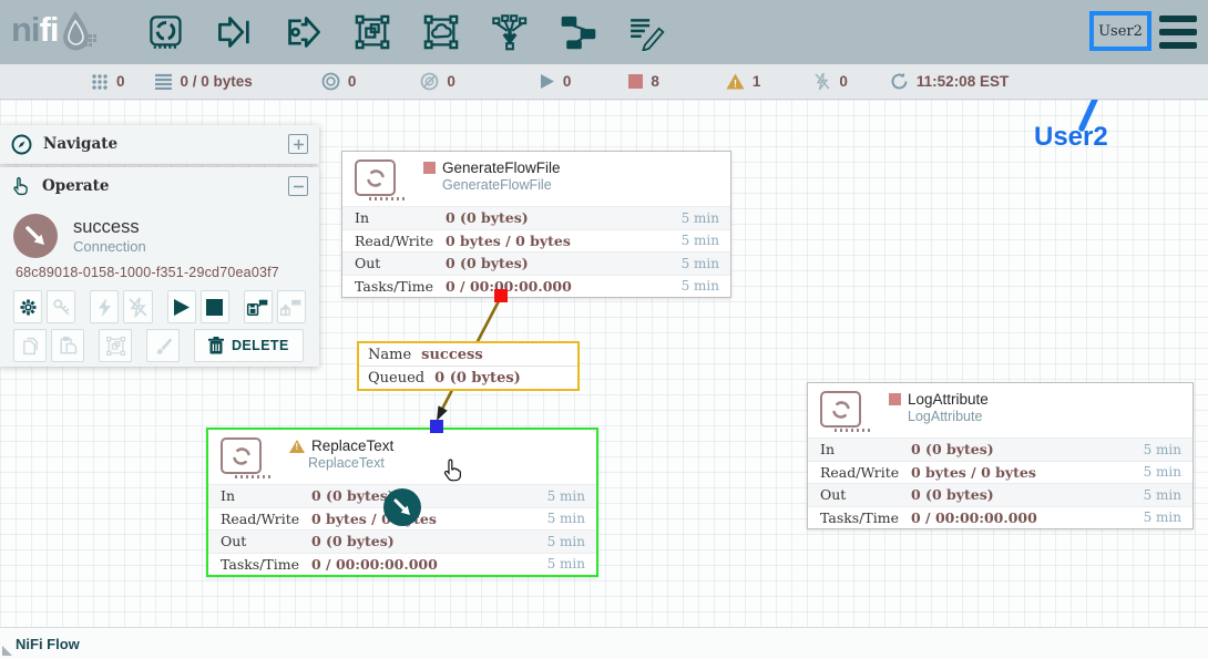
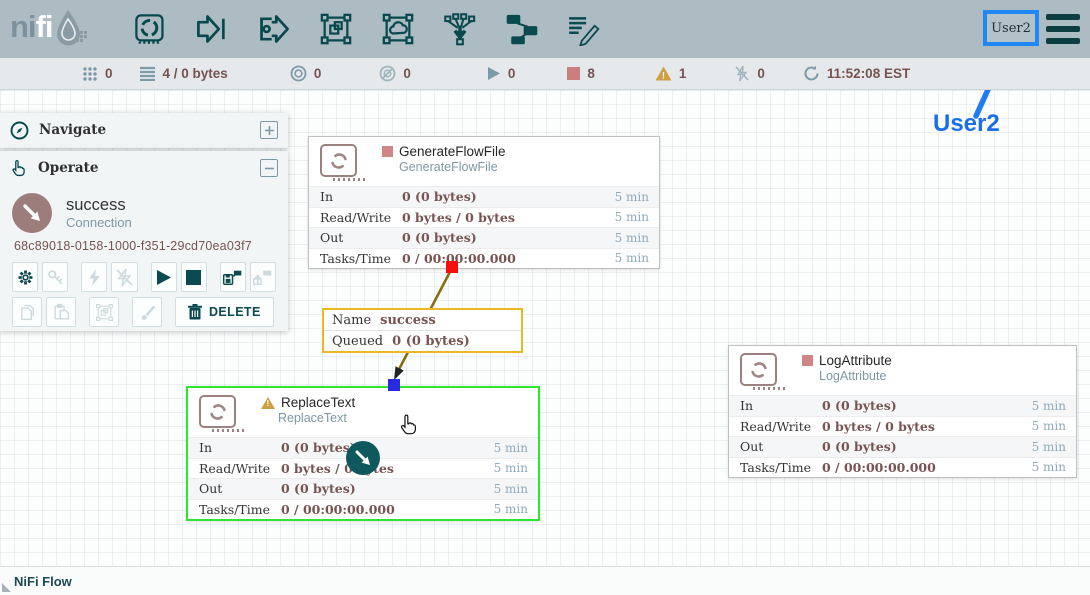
  ni
  fi
  User2
  0
- 0 / 0 bytes
+ 4 / 0 bytes
  0
  0
  0
  8
  !
  1
  0
  11:52:08 EST
  Name
  success
  Queued
  0 (0 bytes)
  GenerateFlowFile
  GenerateFlowFile
  In
  0 (0 bytes)
  5 min
  Read/Write
  0 bytes / 0 bytes
  5 min
  Out
  0 (0 bytes)
  5 min
  Tasks/Time
  0 / 00:00:00.000
  5 min
  ReplaceText
  ReplaceText
  In
  0 (0 bytes
  5 min
  Read/Write
  0 bytes / 0es
  5 min
  Out
  0 (0 bytes)
  5 min
  Tasks/Time
  0 / 00:00:00.000
  5 min
  LogAttribute
  LogAttribute
  In
  0 (0 bytes)
  5 min
  Read/Write
  0 bytes / 0 bytes
  5 min
  Out
  0 (0 bytes)
  5 min
  Tasks/Time
  0 / 00:00:00.000
  5 min
  Navigate
  Operate
  success
  Connection
  68c89018-0158-1000-f351-29cd70ea03f7
  DELETE
  User2
  NiFi Flow
